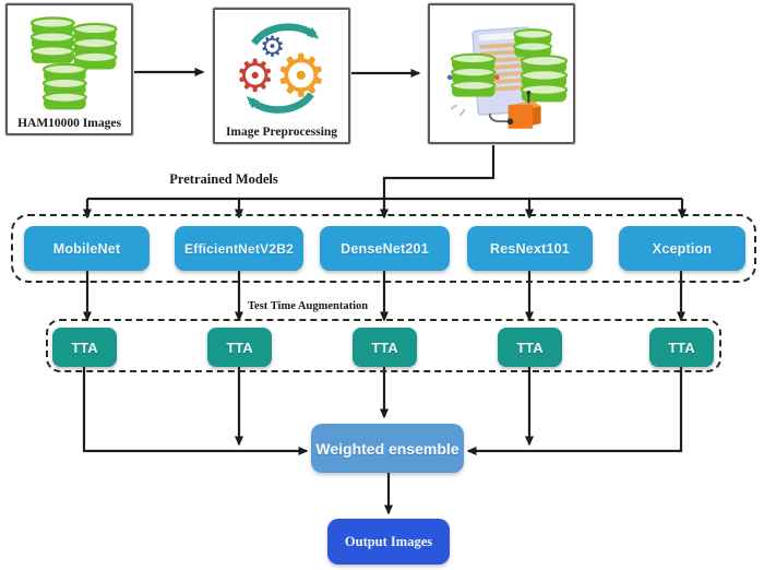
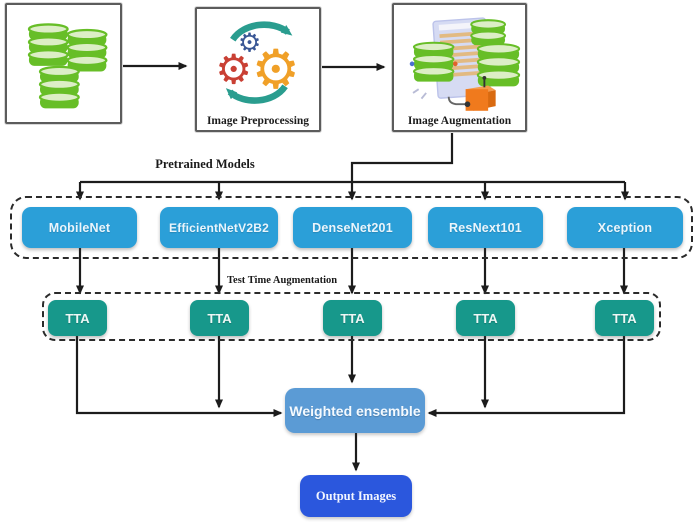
- HAM10000 Images
  ⚙
  ⚙
  ⚙
  Image Preprocessing
+ Image Augmentation
  Pretrained Models
  Test Time Augmentation
  MobileNet
  EfficientNetV2B2
  DenseNet201
  ResNext101
  Xception
  TTA
  TTA
  TTA
  TTA
  TTA
  Weighted ensemble
  Output Images
